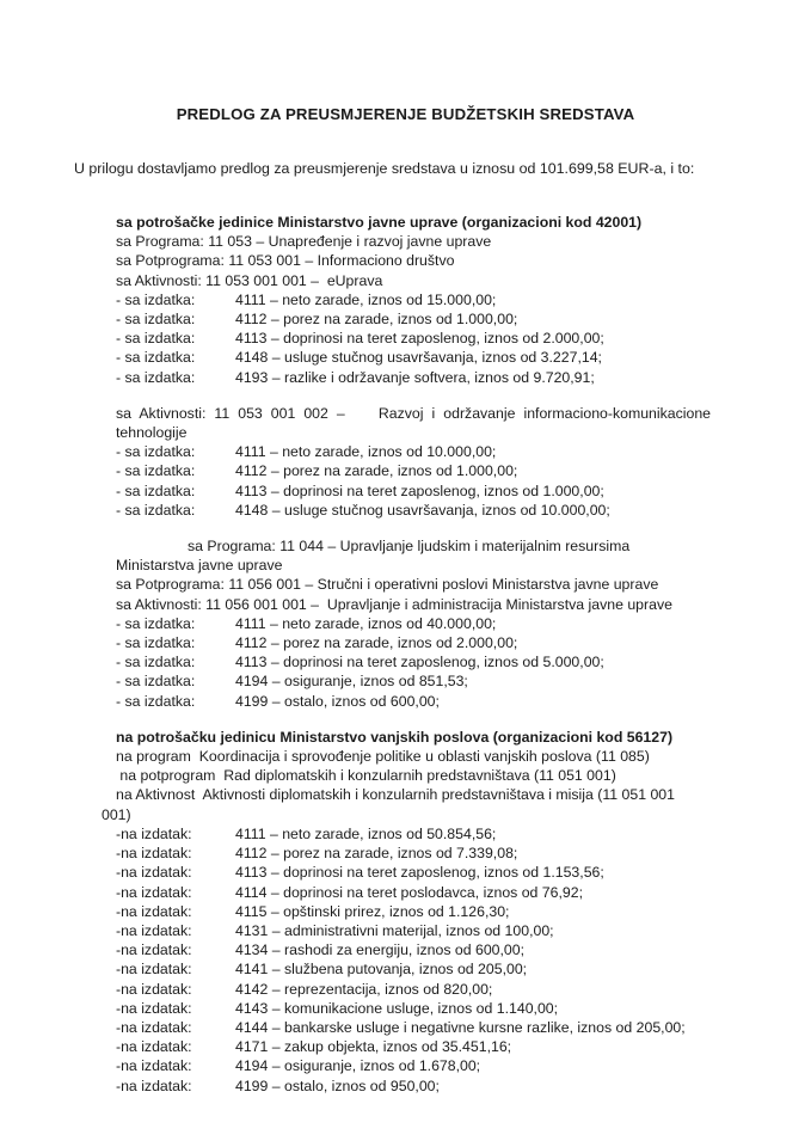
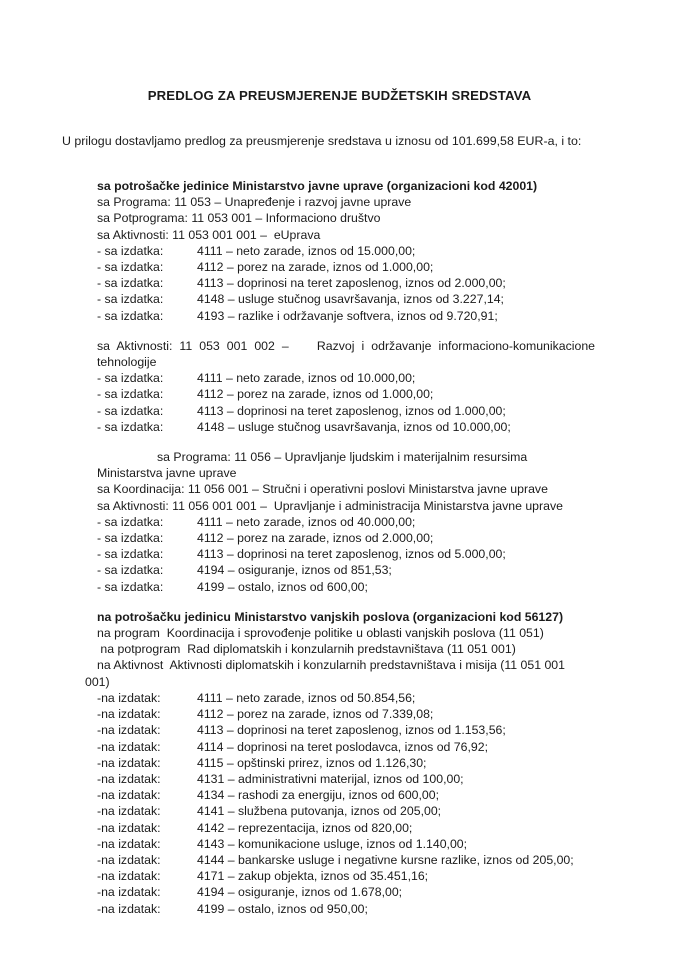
  PREDLOG ZA PREUSMJERENJE BUDŽETSKIH SREDSTAVA
  U prilogu dostavljamo predlog za preusmjerenje sredstava u iznosu od 101.699,58 EUR-a, i to:
  sa potrošačke jedinice Ministarstvo javne uprave (organizacioni kod 42001)
  sa Programa: 11 053 – Unapređenje i razvoj javne uprave
  sa Potprograma: 11 053 001 – Informaciono društvo
  sa Aktivnosti: 11 053 001 001 – eUprava
  - sa izdatka:
  4111 – neto zarade, iznos od 15.000,00;
  - sa izdatka:
  4112 – porez na zarade, iznos od 1.000,00;
  - sa izdatka:
  4113 – doprinosi na teret zaposlenog, iznos od 2.000,00;
  - sa izdatka:
  4148 – usluge stučnog usavršavanja, iznos od 3.227,14;
  - sa izdatka:
  4193 – razlike i održavanje softvera, iznos od 9.720,91;
  sa Aktivnosti: 11 053 001 002 – Razvoj i održavanje informaciono-komunikacione tehnologije
  - sa izdatka:
  4111 – neto zarade, iznos od 10.000,00;
  - sa izdatka:
  4112 – porez na zarade, iznos od 1.000,00;
  - sa izdatka:
  4113 – doprinosi na teret zaposlenog, iznos od 1.000,00;
  - sa izdatka:
  4148 – usluge stučnog usavršavanja, iznos od 10.000,00;
- sa Programa: 11 044 – Upravljanje ljudskim i materijalnim resursima Ministarstva javne uprave
+ sa Programa: 11 056 – Upravljanje ljudskim i materijalnim resursima Ministarstva javne uprave
- sa Potprograma: 11 056 001 – Stručni i operativni poslovi Ministarstva javne uprave
+ sa Koordinacija: 11 056 001 – Stručni i operativni poslovi Ministarstva javne uprave
  sa Aktivnosti: 11 056 001 001 – Upravljanje i administracija Ministarstva javne uprave
  - sa izdatka:
  4111 – neto zarade, iznos od 40.000,00;
  - sa izdatka:
  4112 – porez na zarade, iznos od 2.000,00;
  - sa izdatka:
  4113 – doprinosi na teret zaposlenog, iznos od 5.000,00;
  - sa izdatka:
  4194 – osiguranje, iznos od 851,53;
  - sa izdatka:
  4199 – ostalo, iznos od 600,00;
  na potrošačku jedinicu Ministarstvo vanjskih poslova (organizacioni kod 56127)
- na program Koordinacija i sprovođenje politike u oblasti vanjskih poslova (11 085)
+ na program Koordinacija i sprovođenje politike u oblasti vanjskih poslova (11 051)
  na potprogram Rad diplomatskih i konzularnih predstavništava (11 051 001)
  na Aktivnost Aktivnosti diplomatskih i konzularnih predstavništava i misija (11 051 001
  001)
  -na izdatak:
  4111 – neto zarade, iznos od 50.854,56;
  -na izdatak:
  4112 – porez na zarade, iznos od 7.339,08;
  -na izdatak:
  4113 – doprinosi na teret zaposlenog, iznos od 1.153,56;
  -na izdatak:
  4114 – doprinosi na teret poslodavca, iznos od 76,92;
  -na izdatak:
  4115 – opštinski prirez, iznos od 1.126,30;
  -na izdatak:
  4131 – administrativni materijal, iznos od 100,00;
  -na izdatak:
  4134 – rashodi za energiju, iznos od 600,00;
  -na izdatak:
  4141 – službena putovanja, iznos od 205,00;
  -na izdatak:
  4142 – reprezentacija, iznos od 820,00;
  -na izdatak:
  4143 – komunikacione usluge, iznos od 1.140,00;
  -na izdatak:
  4144 – bankarske usluge i negativne kursne razlike, iznos od 205,00;
  -na izdatak:
  4171 – zakup objekta, iznos od 35.451,16;
  -na izdatak:
  4194 – osiguranje, iznos od 1.678,00;
  -na izdatak:
  4199 – ostalo, iznos od 950,00;
